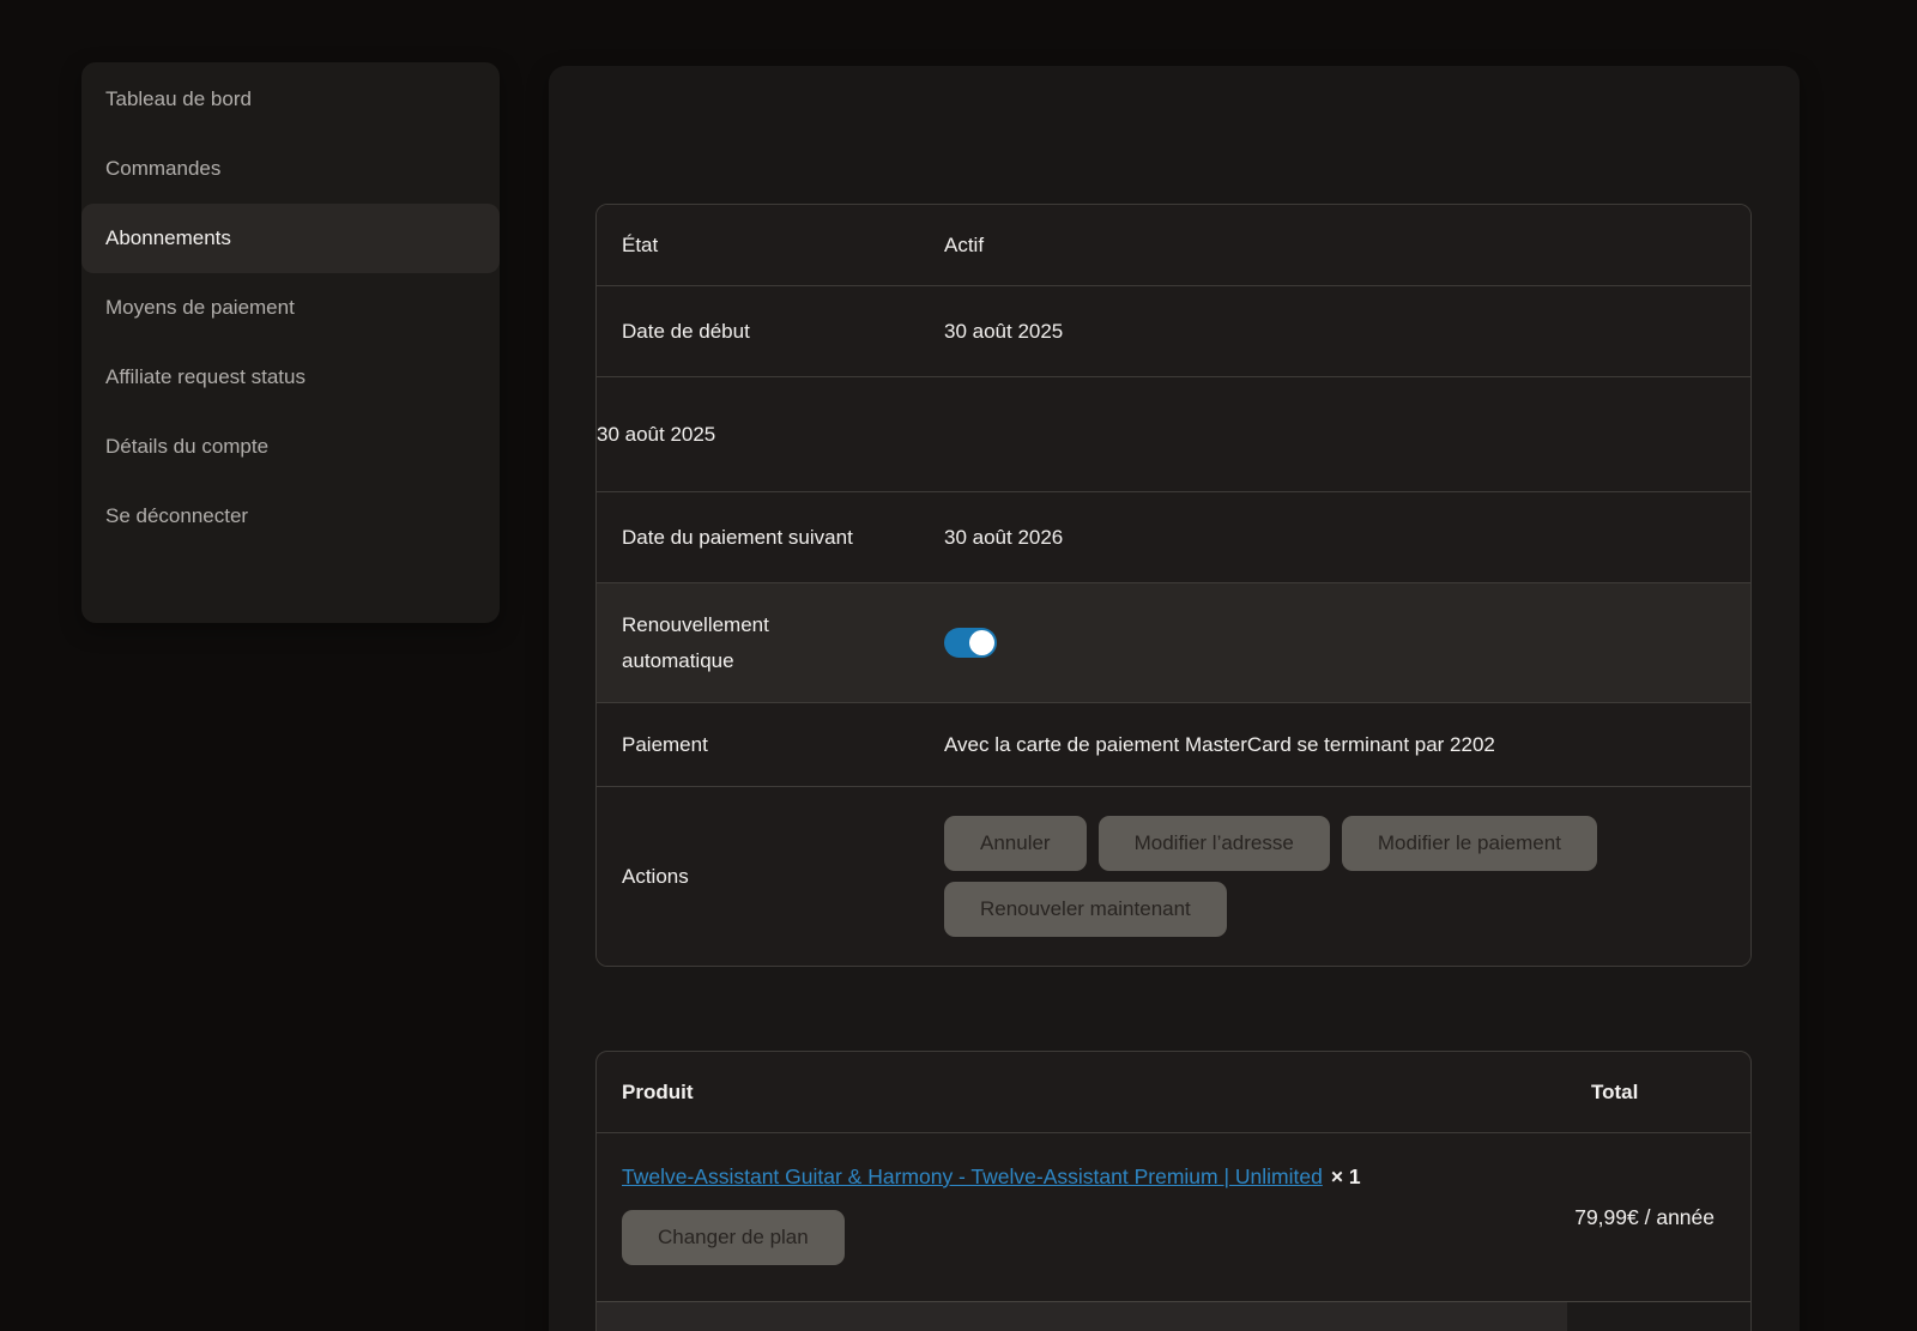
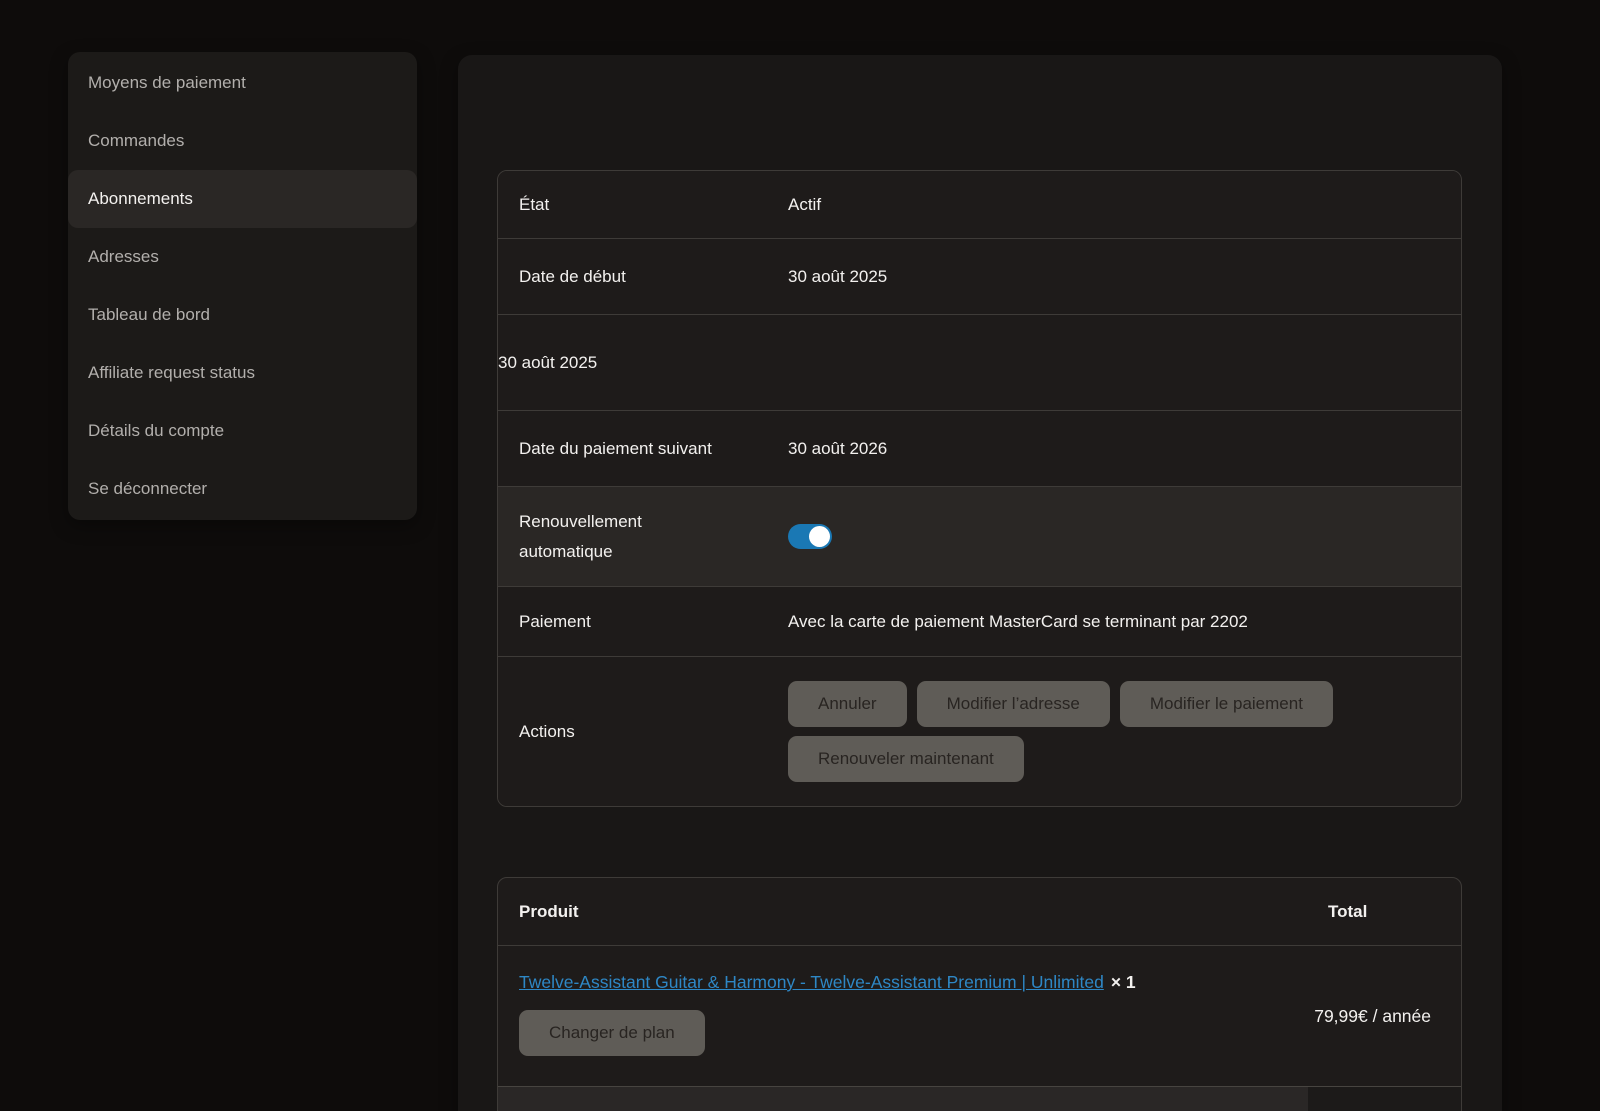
- Tableau de bord
+ Moyens de paiement
  Commandes
  Abonnements
+ Adresses
- Moyens de paiement
+ Tableau de bord
  Affiliate request status
  Détails du compte
  Se déconnecter
  État
  Actif
  Date de début
  30 août 2025
  30 août 2025
  Date du paiement suivant
  30 août 2026
  Renouvellement automatique
  Paiement
  Avec la carte de paiement MasterCard se terminant par 2202
  Actions
  Annuler
  Modifier l’adresse
  Modifier le paiement
  Renouveler maintenant
  Produit
  Total
  Twelve-Assistant Guitar & Harmony - Twelve-Assistant Premium | Unlimited × 1
  Changer de plan
  79,99€ / année
